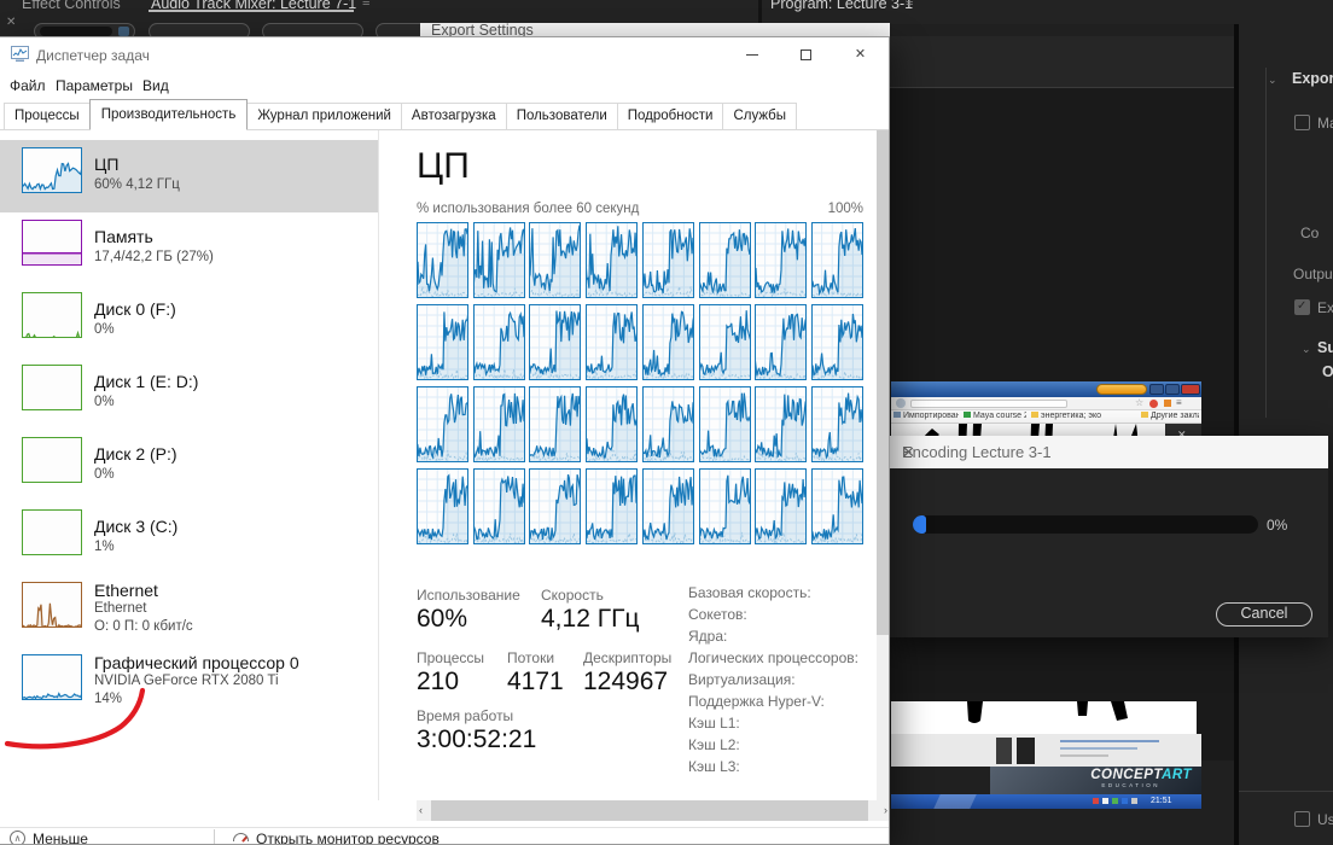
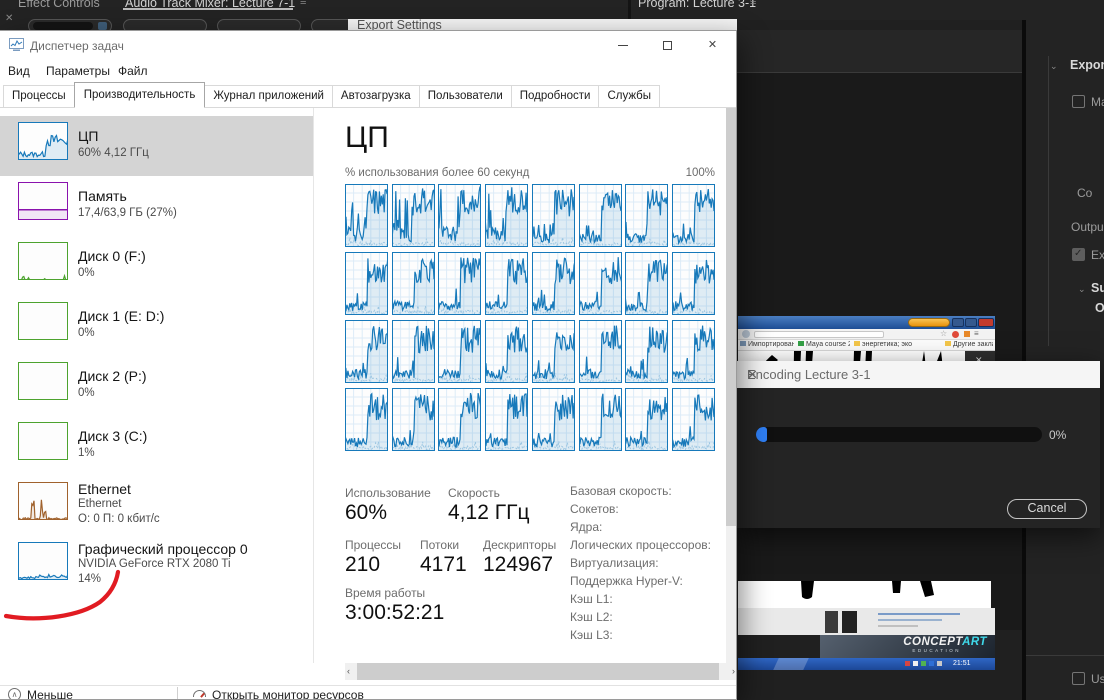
  Effect Controls
  Audio Track Mixer: Lecture 7-1
  ≡
  Program: Lecture 3-1
  ≡
  ✕
  Export Settings
  ☆
  ≡
  ✕
  CONCEPTART
  ⌄
  Expor
  Co
  Outpu
  ⌄
  Su
  O
  Encoding Lecture 3-1
  ✕
  0%
  Cancel
  Диспетчер задач
  ✕
- Файл
+ Вид
  Параметры
- Вид
+ Файл
  Процессы
  Производительность
  Журнал приложений
  Автозагрузка
  Пользователи
  Подробности
  Службы
  ЦП
  60% 4,12 ГГц
  Память
- 17,4/42,2 ГБ (27%)
+ 17,4/63,9 ГБ (27%)
  Диск 0 (F:)
  0%
  Диск 1 (E: D:)
  0%
  Диск 2 (P:)
  0%
  Диск 3 (C:)
  1%
  Ethernet
  Ethernet
  О: 0 П: 0 кбит/с
  Графический процессор 0
  NVIDIA GeForce RTX 2080 Ti
  14%
  ЦП
  % использования более 60 секунд
  100%
  Использование
  60%
  Скорость
  4,12 ГГц
  Процессы
  210
  Потоки
  4171
  Дескрипторы
  124967
  Время работы
  3:00:52:21
  Базовая скорость:
  Сокетов:
  Ядра:
  Логических процессоров:
  Виртуализация:
  Поддержка Hyper-V:
  Кэш L1:
  Кэш L2:
  Кэш L3:
  ‹
  ›
  ∧
  Меньше
  Открыть монитор ресурсов
